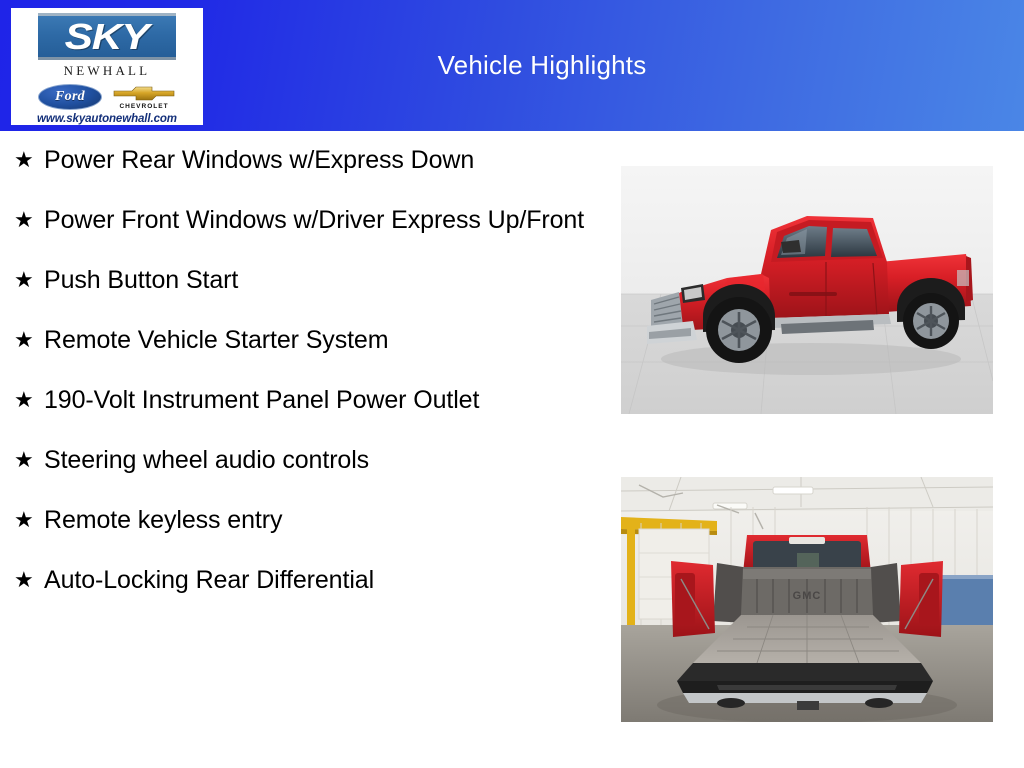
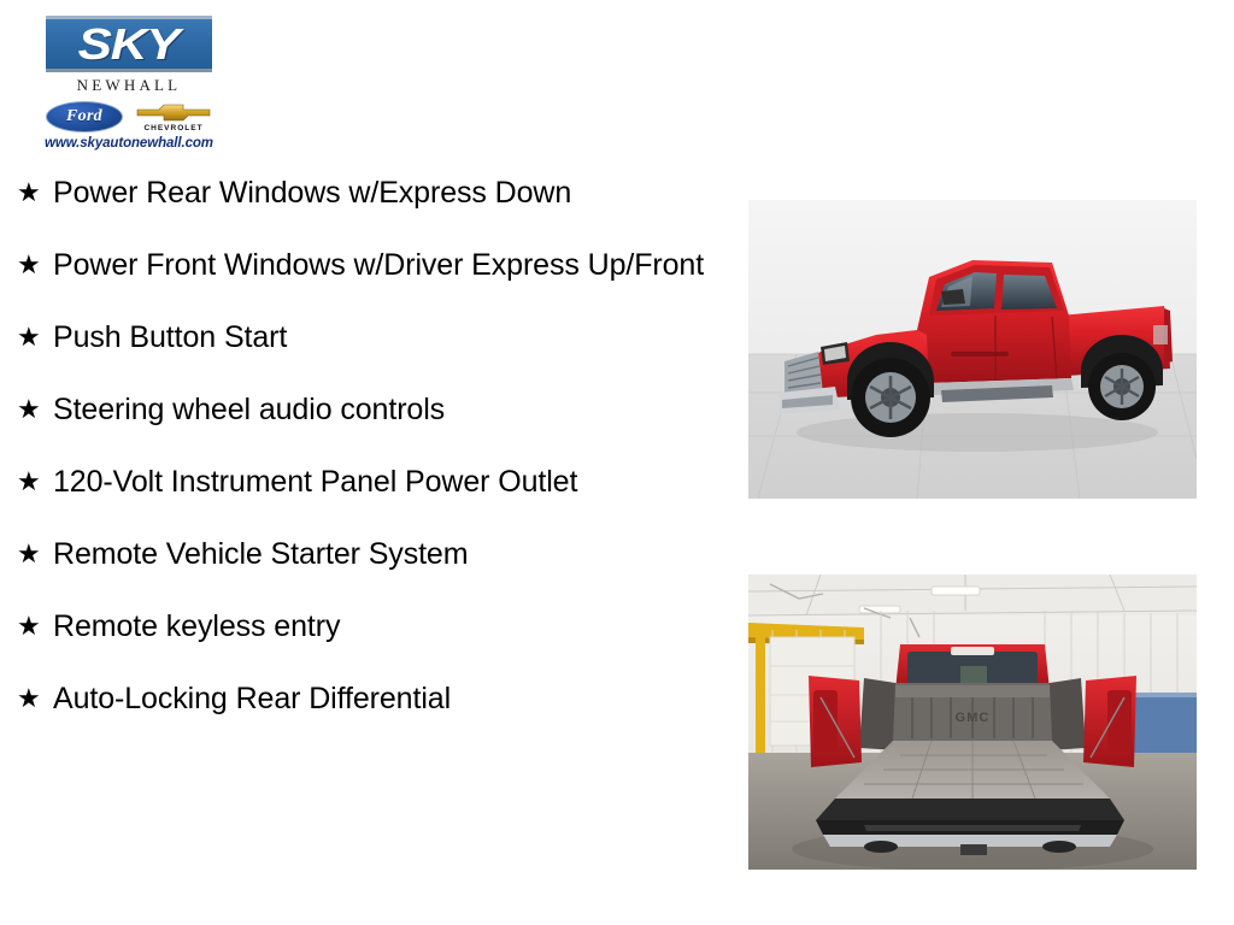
- Vehicle Highlights
  SKY
  NEWHALL
  Ford
  www.skyautonewhall.com
  ★
  Power Rear Windows w/Express Down
  ★
  Power Front Windows w/Driver Express Up/Front
  ★
  Push Button Start
  ★
- Remote Vehicle Starter System
+ Steering wheel audio controls
  ★
- 190-Volt Instrument Panel Power Outlet
+ 120-Volt Instrument Panel Power Outlet
  ★
- Steering wheel audio controls
+ Remote Vehicle Starter System
  ★
  Remote keyless entry
  ★
  Auto-Locking Rear Differential
  GMC
